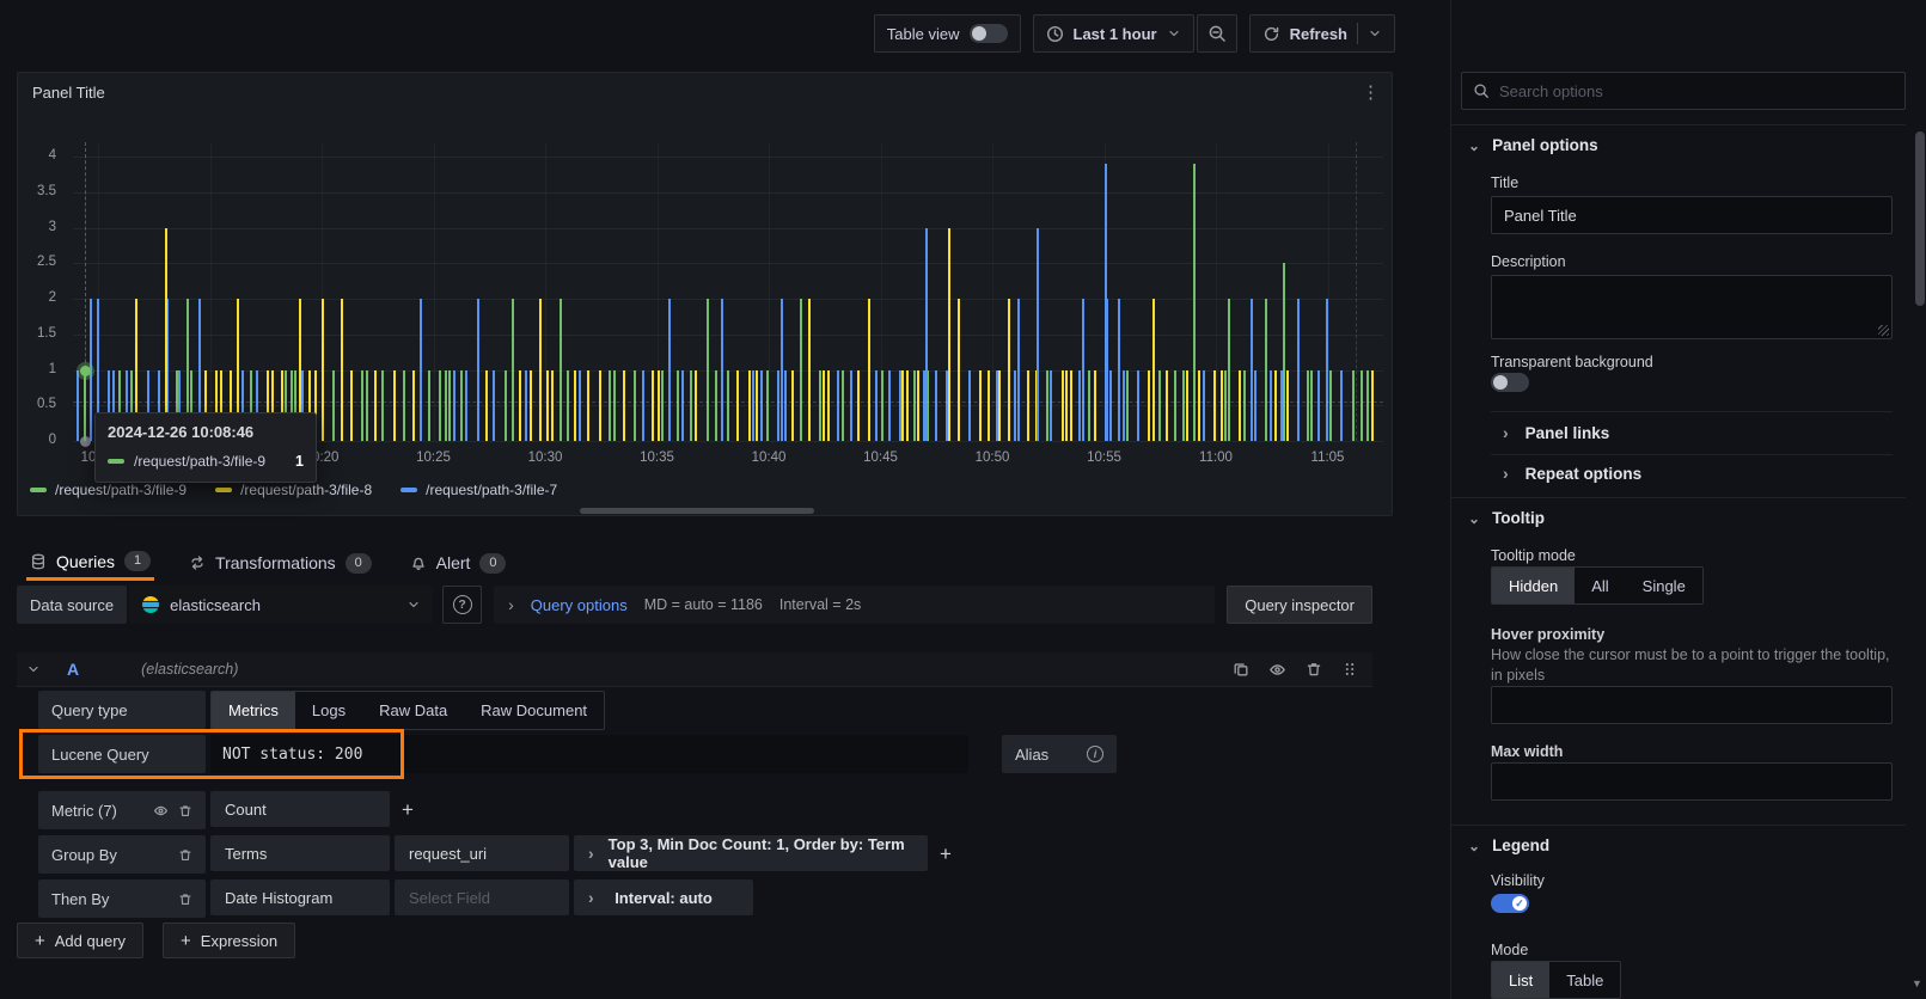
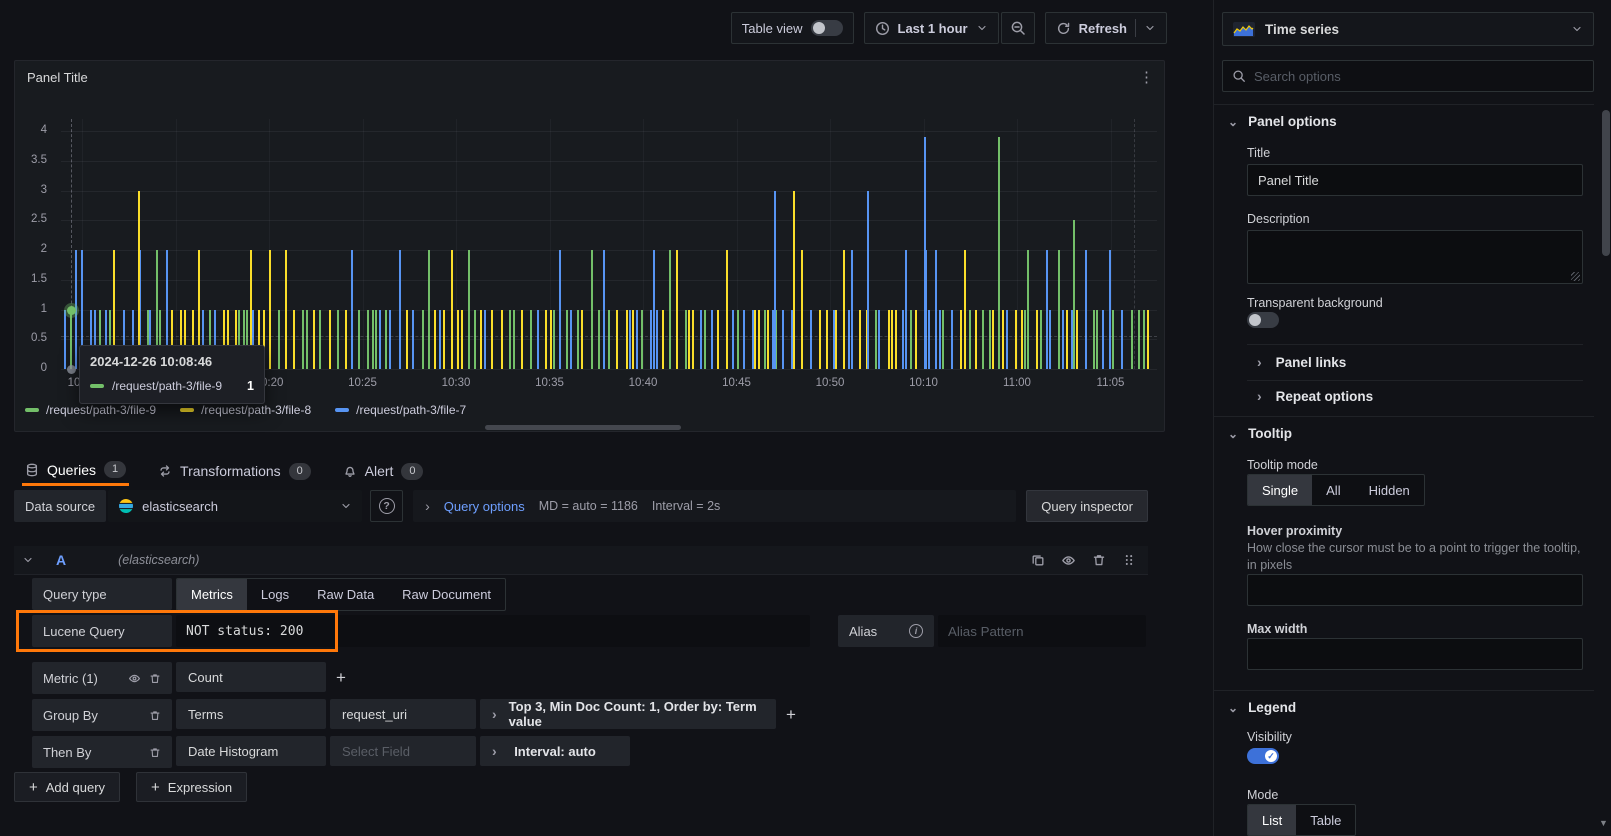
  Table view
  Last 1 hour
  Refresh
  Panel Title
  ⋮
  0
  0.5
  1
  1.5
  2
  2.5
  3
  3.5
  4
  10:25
  10:30
  10:35
  10:40
  10:45
  10:50
- 10:55
+ 10:10
  11:00
  11:05
  /request/path-3/file-9
  /request/path-3/file-8
  /request/path-3/file-7
  2024-12-26 10:08:46
  /request/path-3/file-9
  1
  Queries
  1
  Transformations
  0
  Alert
  0
  Data source
  elasticsearch
  ?
  ›
  Query options
  MD = auto = 1186
  Interval = 2s
  Query inspector
  A
  (elasticsearch)
  Query type
  Metrics
  Logs
  Raw Data
  Raw Document
  Lucene Query
  NOT status: 200
  Alias
  i
+ Alias Pattern
- Metric (7)
+ Metric (1)
  Count
  +
  Group By
  Terms
  request_uri
  ›
  Top 3, Min Doc Count: 1, Order by: Term value
  +
  Then By
  Date Histogram
  Select Field
  ›
  Interval: auto
  +
  Add query
  +
  Expression
+ Time series
  Search options
  ⌄
  Panel options
  Title
  Panel Title
  Description
  Transparent background
  ›
  Panel links
  ›
  Repeat options
  ⌄
  Tooltip
  Tooltip mode
- Hidden
+ Single
  All
- Single
+ Hidden
  Hover proximity
  How close the cursor must be to a point to trigger the tooltip, in pixels
  Max width
  ⌄
  Legend
  Visibility
  ✓
  Mode
  List
  Table
  ▼
